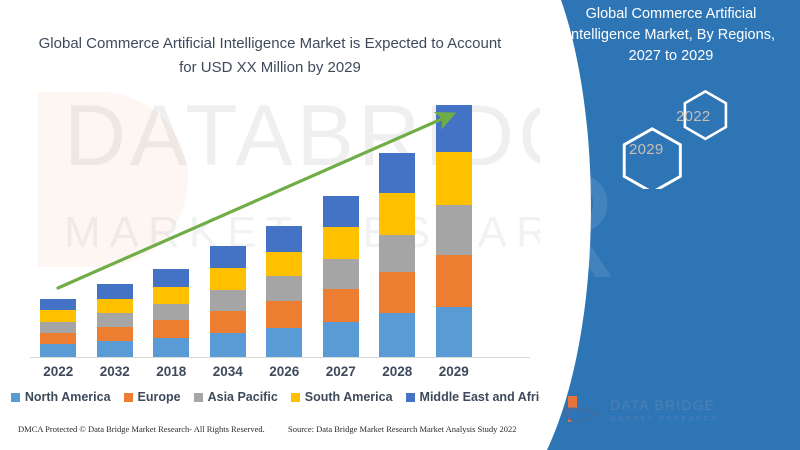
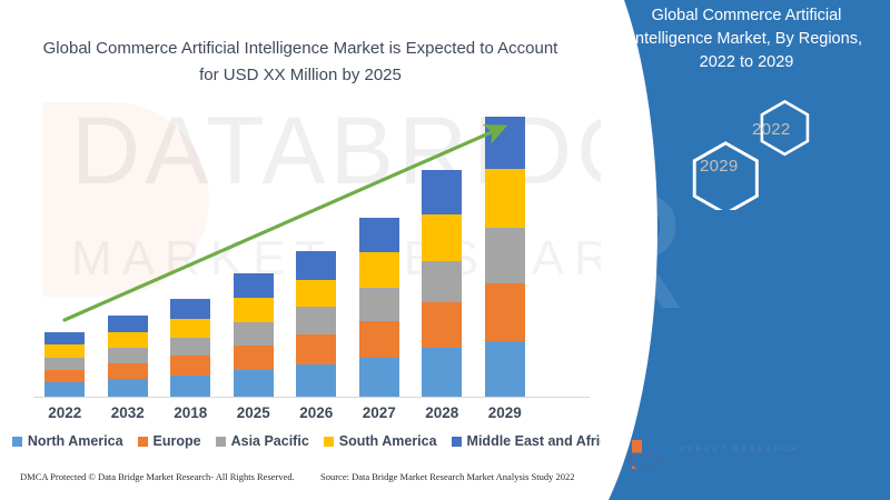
  DATABRD
- Global Commerce Artificial Intelligence Market is Expected to Account for USD XX Million by 2029
+ Global Commerce Artificial Intelligence Market is Expected to Account for USD XX Million by 2025
  2022
  2032
  2018
- 2034
+ 2025
  2026
  2027
  2028
  2029
  North America
  Europe
  Asia Pacific
  South America
  Middle East and Afri
  DMCA Protected © Data Bridge Market Research- All Rights Reserved.
  Source: Data Bridge Market Research Market Analysis Study 2022
  R
- Global Commerce Artificial Intelligence Market, By Regions, 2027 to 2029
+ Global Commerce Artificial Intelligence Market, By Regions, 2022 to 2029
  2029
  2022
- DATA BRIDGE
